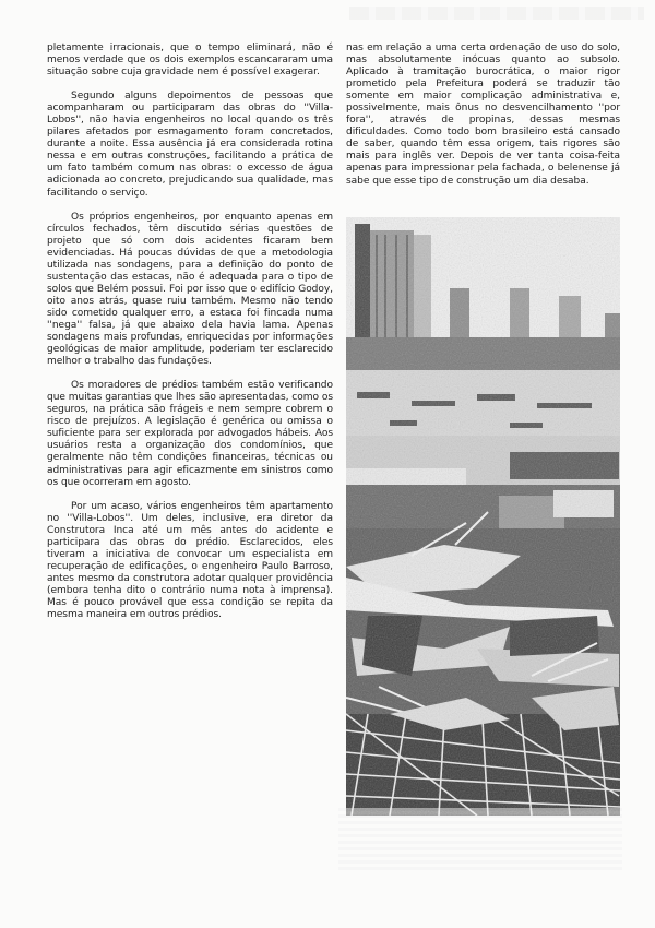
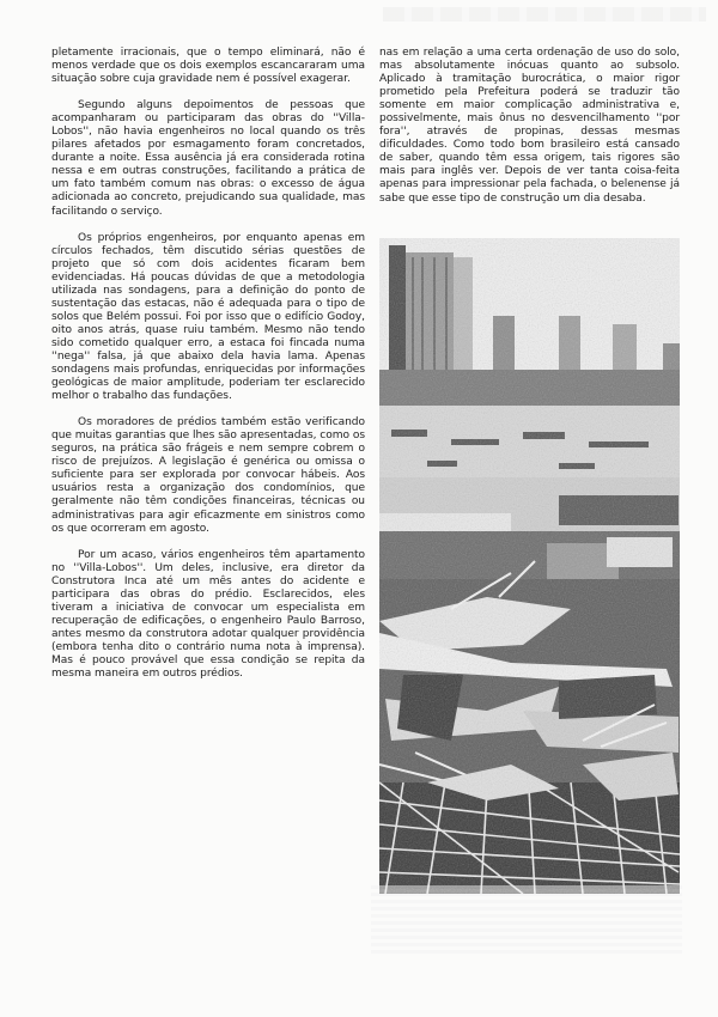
  pletamente irracionais, que o tempo eliminará, não é menos verdade que os dois exemplos escancararam uma situação sobre cuja gravidade nem é possível exagerar.
  Segundo alguns depoimentos de pessoas que acompanharam ou participaram das obras do ''Villa-Lobos'', não havia engenheiros no local quando os três pilares afetados por esmagamento foram concretados, durante a noite. Essa ausência já era considerada rotina nessa e em outras construções, facilitando a prática de um fato também comum nas obras: o excesso de água adicionada ao concreto, prejudicando sua qualidade, mas facilitando o serviço.
  Os próprios engenheiros, por enquanto apenas em círculos fechados, têm discutido sérias questões de projeto que só com dois acidentes ficaram bem evidenciadas. Há poucas dúvidas de que a metodologia utilizada nas sondagens, para a definição do ponto de sustentação das estacas, não é adequada para o tipo de solos que Belém possui. Foi por isso que o edifício Godoy, oito anos atrás, quase ruiu também. Mesmo não tendo sido cometido qualquer erro, a estaca foi fincada numa ''nega'' falsa, já que abaixo dela havia lama. Apenas sondagens mais profundas, enriquecidas por informações geológicas de maior amplitude, poderiam ter esclarecido melhor o trabalho das fundações.
- Os moradores de prédios também estão verificando que muitas garantias que lhes são apresentadas, como os seguros, na prática são frágeis e nem sempre cobrem o risco de prejuízos. A legislação é genérica ou omissa o suficiente para ser explorada por advogados hábeis. Aos usuários resta a organização dos condomínios, que geralmente não têm condições financeiras, técnicas ou administrativas para agir eficazmente em sinistros como os que ocorreram em agosto.
+ Os moradores de prédios também estão verificando que muitas garantias que lhes são apresentadas, como os seguros, na prática são frágeis e nem sempre cobrem o risco de prejuízos. A legislação é genérica ou omissa o suficiente para ser explorada por convocar hábeis. Aos usuários resta a organização dos condomínios, que geralmente não têm condições financeiras, técnicas ou administrativas para agir eficazmente em sinistros como os que ocorreram em agosto.
  Por um acaso, vários engenheiros têm apartamento no ''Villa-Lobos''. Um deles, inclusive, era diretor da Construtora Inca até um mês antes do acidente e participara das obras do prédio. Esclarecidos, eles tiveram a iniciativa de convocar um especialista em recuperação de edificações, o engenheiro Paulo Barroso, antes mesmo da construtora adotar qualquer providência (embora tenha dito o contrário numa nota à imprensa). Mas é pouco provável que essa condição se repita da mesma maneira em outros prédios.
  nas em relação a uma certa ordenação de uso do solo, mas absolutamente inócuas quanto ao subsolo. Aplicado à tramitação burocrática, o maior rigor prometido pela Prefeitura poderá se traduzir tão somente em maior complicação administrativa e, possivelmente, mais ônus no desvencilhamento ''por fora'', através de propinas, dessas mesmas dificuldades. Como todo bom brasileiro está cansado de saber, quando têm essa origem, tais rigores são mais para inglês ver. Depois de ver tanta coisa-feita apenas para impressionar pela fachada, o belenense já sabe que esse tipo de construção um dia desaba.
